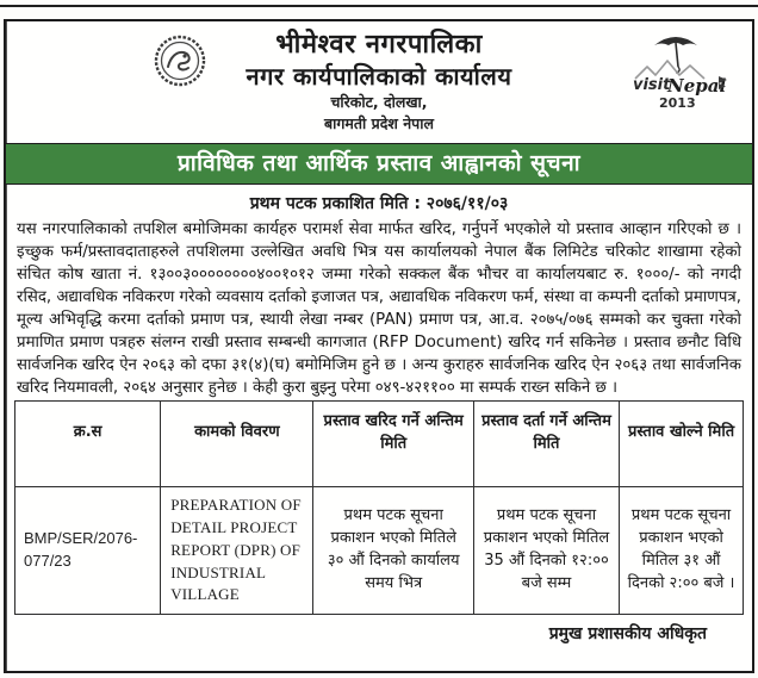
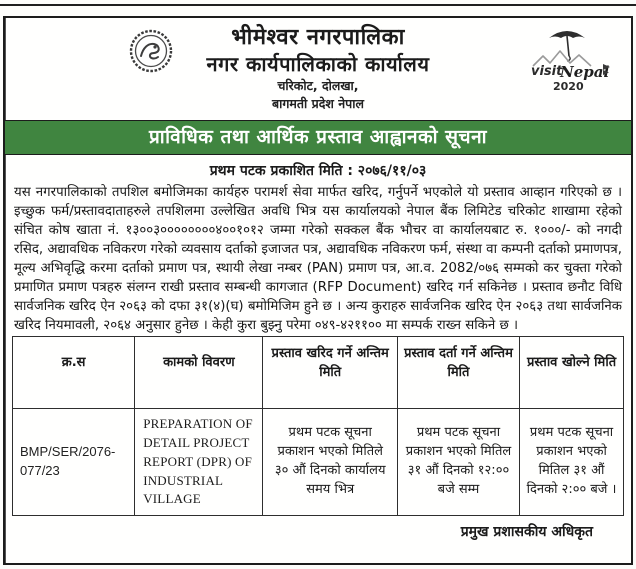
  भीमेश्वर नगरपालिका
  नगर कार्यपालिकाको कार्यालय
  चरिकोट, दोलखा,
  बागमती प्रदेश नेपाल
  visit
  Nepa
- 2013
+ 2020
  प्राविधिक तथा आर्थिक प्रस्ताव आह्वानको सूचना
  प्रथम पटक प्रकाशित मिति : २०७६/११/०३
- यस नगरपालिकाको तपशिल बमोजिमका कार्यहरु परामर्श सेवा मार्फत खरिद, गर्नुपर्ने भएकोले यो प्रस्ताव आव्हान गरिएको छ । इच्छुक फर्म/प्रस्तावदाताहरुले तपशिलमा उल्लेखित अवधि भित्र यस कार्यालयको नेपाल बैंक लिमिटेड चरिकोट शाखामा रहेको संचित कोष खाता नं. १३००३००००००००४००१०१२ जम्मा गरेको सक्कल बैंक भौचर वा कार्यालयबाट रु. १०००/- को नगदी रसिद, अद्यावधिक नविकरण गरेको व्यवसाय दर्ताको इजाजत पत्र, अद्यावधिक नविकरण फर्म, संस्था वा कम्पनी दर्ताको प्रमाणपत्र, मूल्य अभिवृद्धि करमा दर्ताको प्रमाण पत्र, स्थायी लेखा नम्बर (PAN) प्रमाण पत्र, आ.व. २०७५/०७६ सम्मको कर चुक्ता गरेको प्रमाणित प्रमाण पत्रहरु संलग्न राखी प्रस्ताव सम्बन्धी कागजात (RFP Document) खरिद गर्न सकिनेछ । प्रस्ताव छनौट विधि सार्वजनिक खरिद ऐन २०६३ को दफा ३१(४)(घ) बमोमिजिम हुने छ । अन्य कुराहरु सार्वजनिक खरिद ऐन २०६३ तथा सार्वजनिक खरिद नियमावली, २०६४ अनुसार हुनेछ । केही कुरा बुझ्नु परेमा ०४९-४२११०० मा सम्पर्क राख्न सकिने छ ।
+ यस नगरपालिकाको तपशिल बमोजिमका कार्यहरु परामर्श सेवा मार्फत खरिद, गर्नुपर्ने भएकोले यो प्रस्ताव आव्हान गरिएको छ । इच्छुक फर्म/प्रस्तावदाताहरुले तपशिलमा उल्लेखित अवधि भित्र यस कार्यालयको नेपाल बैंक लिमिटेड चरिकोट शाखामा रहेको संचित कोष खाता नं. १३००३००००००००४००१०१२ जम्मा गरेको सक्कल बैंक भौचर वा कार्यालयबाट रु. १०००/- को नगदी रसिद, अद्यावधिक नविकरण गरेको व्यवसाय दर्ताको इजाजत पत्र, अद्यावधिक नविकरण फर्म, संस्था वा कम्पनी दर्ताको प्रमाणपत्र, मूल्य अभिवृद्धि करमा दर्ताको प्रमाण पत्र, स्थायी लेखा नम्बर (PAN) प्रमाण पत्र, आ.व. 2082/०७६ सम्मको कर चुक्ता गरेको प्रमाणित प्रमाण पत्रहरु संलग्न राखी प्रस्ताव सम्बन्धी कागजात (RFP Document) खरिद गर्न सकिनेछ । प्रस्ताव छनौट विधि सार्वजनिक खरिद ऐन २०६३ को दफा ३१(४)(घ) बमोमिजिम हुने छ । अन्य कुराहरु सार्वजनिक खरिद ऐन २०६३ तथा सार्वजनिक खरिद नियमावली, २०६४ अनुसार हुनेछ । केही कुरा बुझ्नु परेमा ०४९-४२११०० मा सम्पर्क राख्न सकिने छ ।
  क्र.स	कामको विवरण	प्रस्ताव खरिद गर्ने अन्तिम मिति	प्रस्ताव दर्ता गर्ने अन्तिम मिति	प्रस्ताव खोल्ने मिति
- BMP/SER/2076-077/23	PREPARATION OF DETAIL PROJECT REPORT (DPR) OF INDUSTRIAL VILLAGE	प्रथम पटक सूचना प्रकाशन भएको मितिले ३० औं दिनको कार्यालय समय भित्र	प्रथम पटक सूचना प्रकाशन भएको मितिल 35 औं दिनको १२:०० बजे सम्म	प्रथम पटक सूचना प्रकाशन भएको मितिल ३१ औं दिनको २:०० बजे ।
+ BMP/SER/2076-077/23	PREPARATION OF DETAIL PROJECT REPORT (DPR) OF INDUSTRIAL VILLAGE	प्रथम पटक सूचना प्रकाशन भएको मितिले ३० औं दिनको कार्यालय समय भित्र	प्रथम पटक सूचना प्रकाशन भएको मितिल ३१ औं दिनको १२:०० बजे सम्म	प्रथम पटक सूचना प्रकाशन भएको मितिल ३१ औं दिनको २:०० बजे ।
  प्रमुख प्रशासकीय अधिकृत
